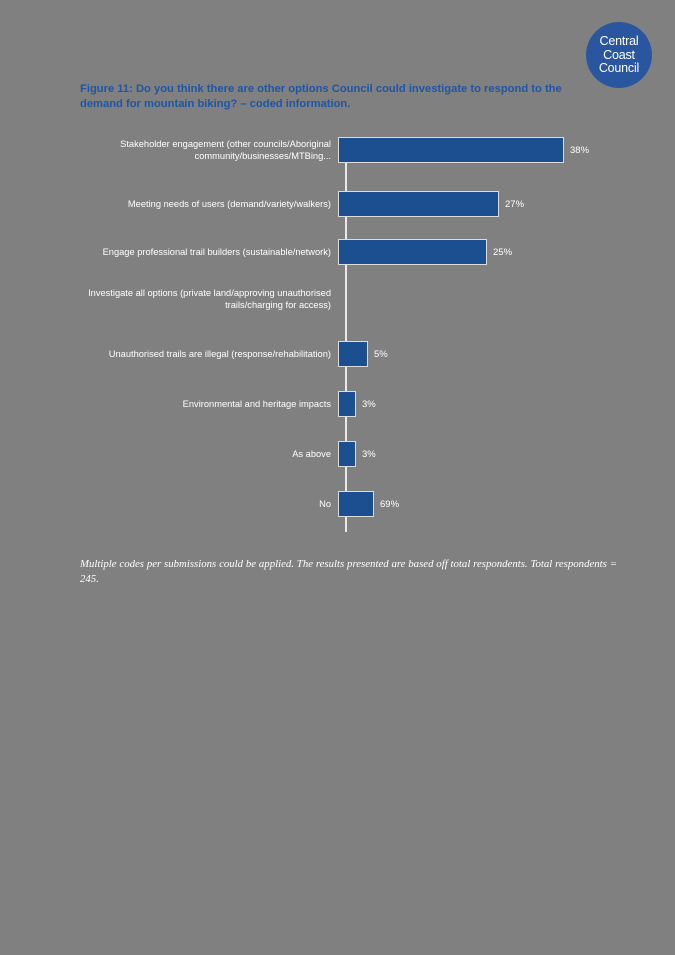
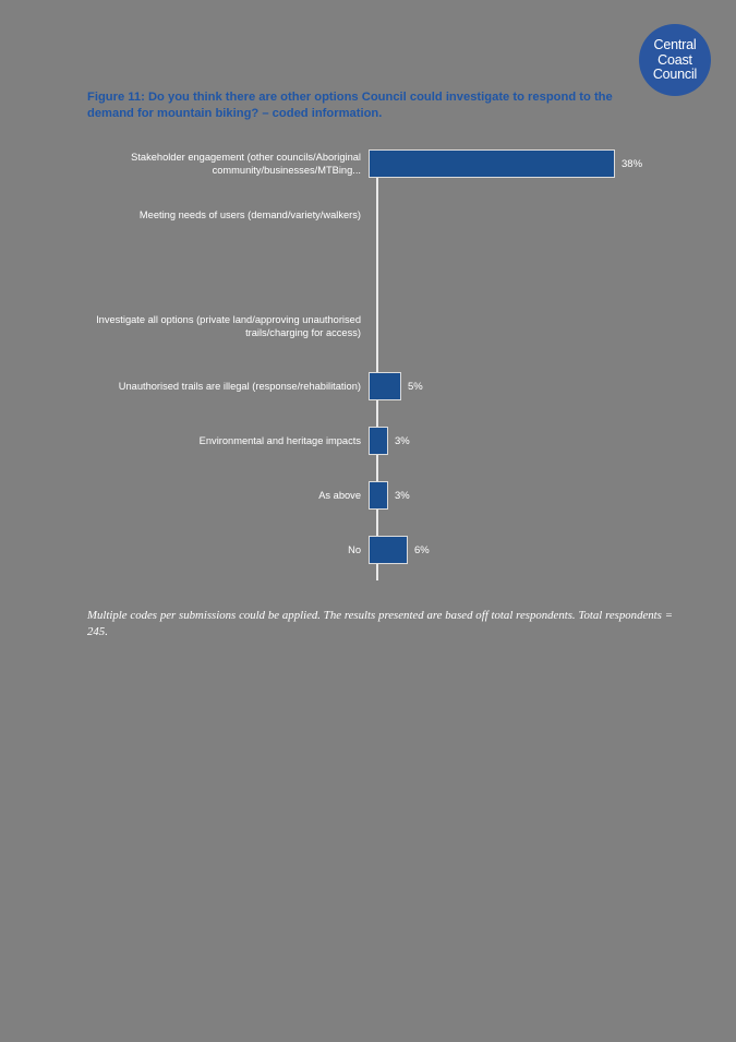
  Central
  Coast
  Council
  Figure 11: Do you think there are other options Council could investigate to respond to the demand for mountain biking? – coded information.
  Stakeholder engagement (other councils/Aboriginal community/businesses/MTBing...
  38%
  Meeting needs of users (demand/variety/walkers)
- 27%
- Engage professional trail builders (sustainable/network)
- 25%
  Investigate all options (private land/approving unauthorised trails/charging for access)
  Unauthorised trails are illegal (response/rehabilitation)
  5%
  Environmental and heritage impacts
  3%
  As above
  3%
  No
- 69%
+ 6%
  Multiple codes per submissions could be applied. The results presented are based off total respondents. Total respondents = 245.
